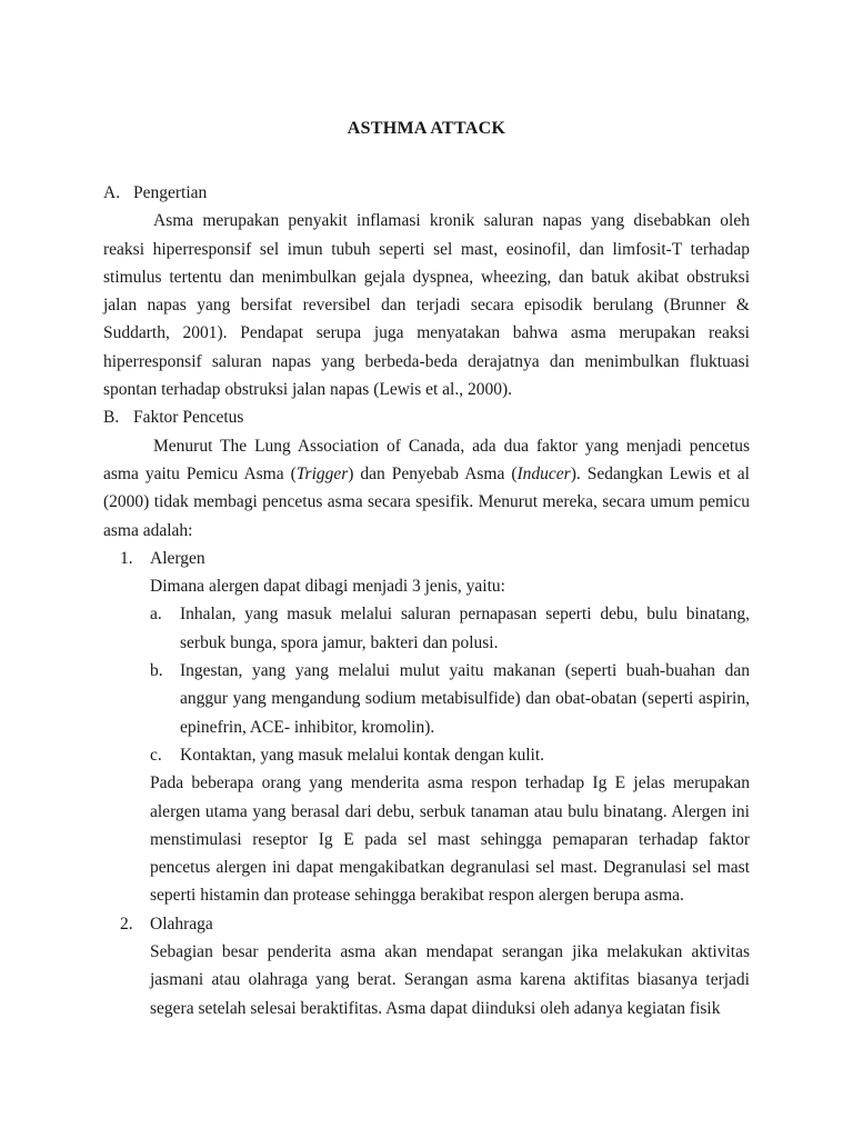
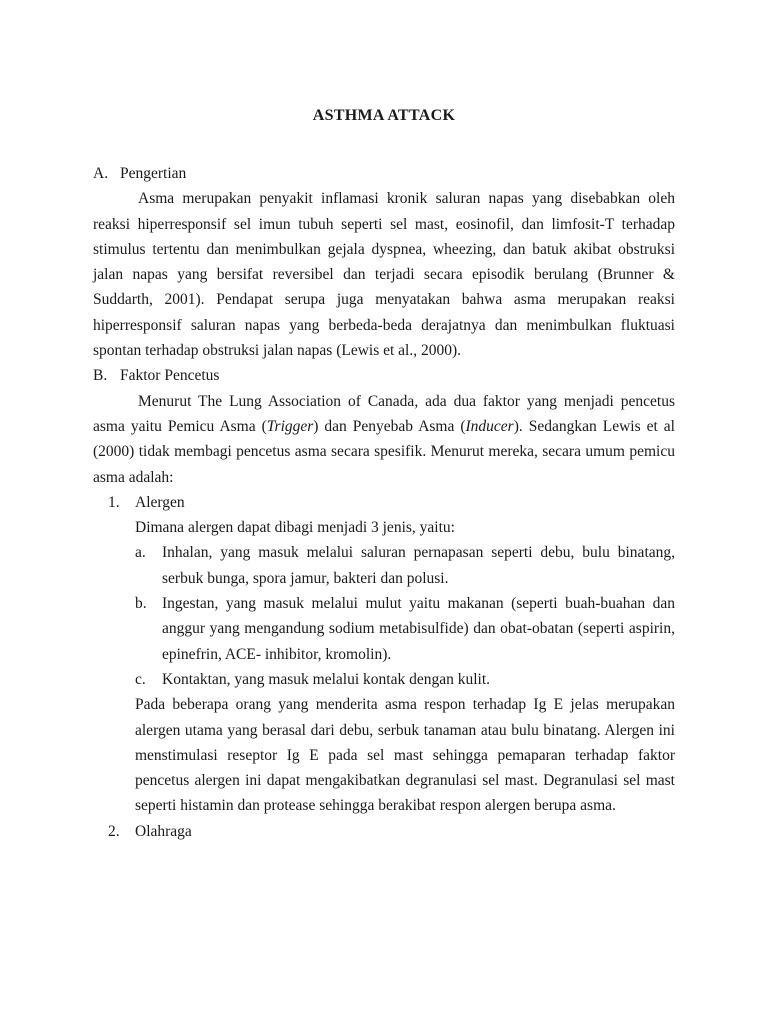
  ASTHMA ATTACK
  A.
  Pengertian
  Asma merupakan penyakit inflamasi kronik saluran napas yang disebabkan oleh reaksi hiperresponsif sel imun tubuh seperti sel mast, eosinofil, dan limfosit-T terhadap stimulus tertentu dan menimbulkan gejala dyspnea, wheezing, dan batuk akibat obstruksi jalan napas yang bersifat reversibel dan terjadi secara episodik berulang (Brunner & Suddarth, 2001). Pendapat serupa juga menyatakan bahwa asma merupakan reaksi hiperresponsif saluran napas yang berbeda-beda derajatnya dan menimbulkan fluktuasi spontan terhadap obstruksi jalan napas (Lewis et al., 2000).
  B.
  Faktor Pencetus
  Menurut The Lung Association of Canada, ada dua faktor yang menjadi pencetus asma yaitu Pemicu Asma (Trigger) dan Penyebab Asma (Inducer). Sedangkan Lewis et al (2000) tidak membagi pencetus asma secara spesifik. Menurut mereka, secara umum pemicu asma adalah:
  1.
  Alergen
  Dimana alergen dapat dibagi menjadi 3 jenis, yaitu:
  a.
  Inhalan, yang masuk melalui saluran pernapasan seperti debu, bulu binatang, serbuk bunga, spora jamur, bakteri dan polusi.
  b.
- Ingestan, yang yang melalui mulut yaitu makanan (seperti buah-buahan dan anggur yang mengandung sodium metabisulfide) dan obat-obatan (seperti aspirin, epinefrin, ACE- inhibitor, kromolin).
+ Ingestan, yang masuk melalui mulut yaitu makanan (seperti buah-buahan dan anggur yang mengandung sodium metabisulfide) dan obat-obatan (seperti aspirin, epinefrin, ACE- inhibitor, kromolin).
  c.
  Kontaktan, yang masuk melalui kontak dengan kulit.
  Pada beberapa orang yang menderita asma respon terhadap Ig E jelas merupakan alergen utama yang berasal dari debu, serbuk tanaman atau bulu binatang. Alergen ini menstimulasi reseptor Ig E pada sel mast sehingga pemaparan terhadap faktor pencetus alergen ini dapat mengakibatkan degranulasi sel mast. Degranulasi sel mast seperti histamin dan protease sehingga berakibat respon alergen berupa asma.
  2.
  Olahraga
- Sebagian besar penderita asma akan mendapat serangan jika melakukan aktivitas jasmani atau olahraga yang berat. Serangan asma karena aktifitas biasanya terjadi segera setelah selesai beraktifitas. Asma dapat diinduksi oleh adanya kegiatan fisik
